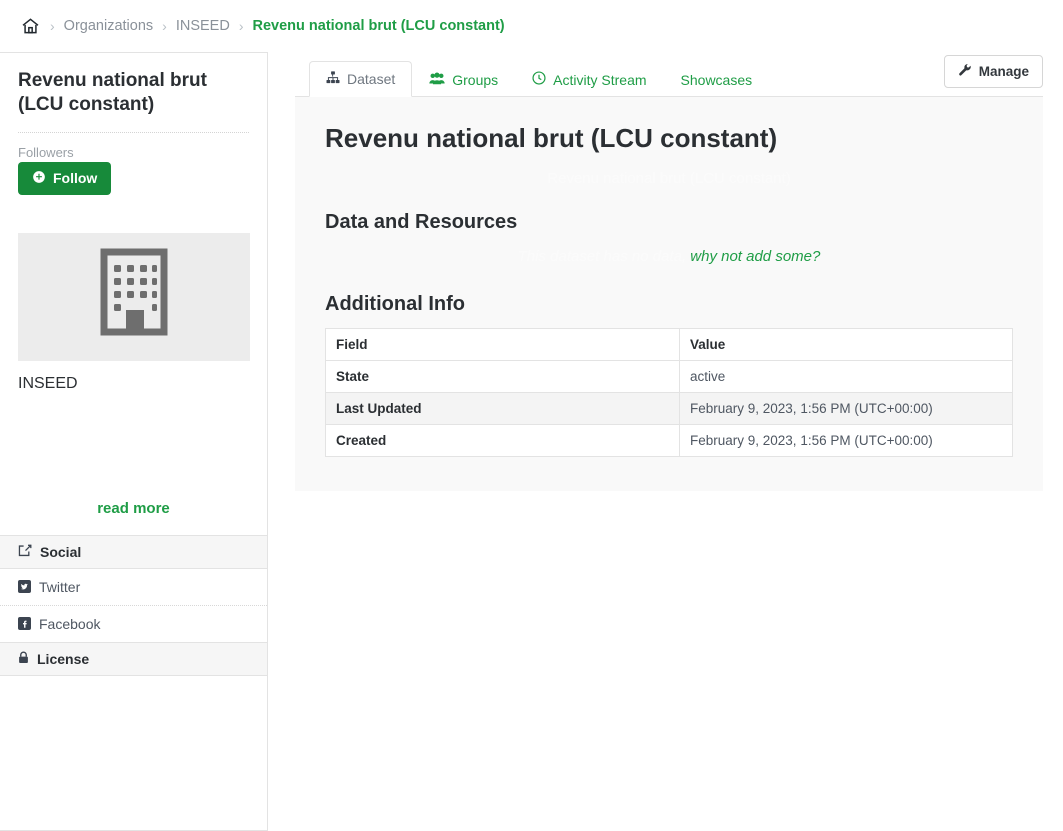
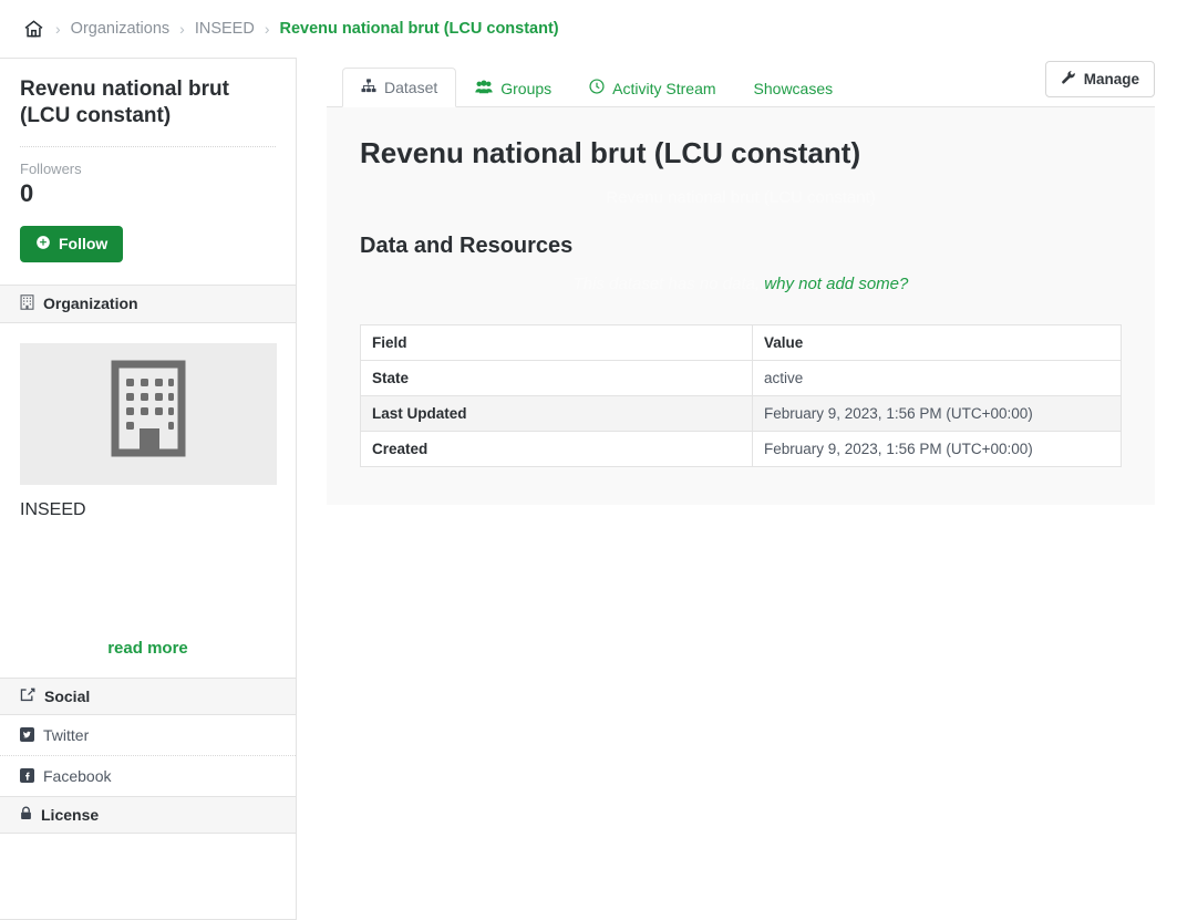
  ›
  Organizations
  ›
  INSEED
  ›
  Revenu national brut (LCU constant)
  Revenu national brut (LCU constant)
  Followers
+ 0
  Follow
+ Organization
  INSEED
  read more
  Social
  Twitter
  Facebook
  License
  Dataset
  Groups
  Activity Stream
  Showcases
  Manage
  Revenu national brut (LCU constant)
  Data and Resources
- Additional Info
  Field	Value
  State	active
  Last Updated	February 9, 2023, 1:56 PM (UTC+00:00)
  Created	February 9, 2023, 1:56 PM (UTC+00:00)
